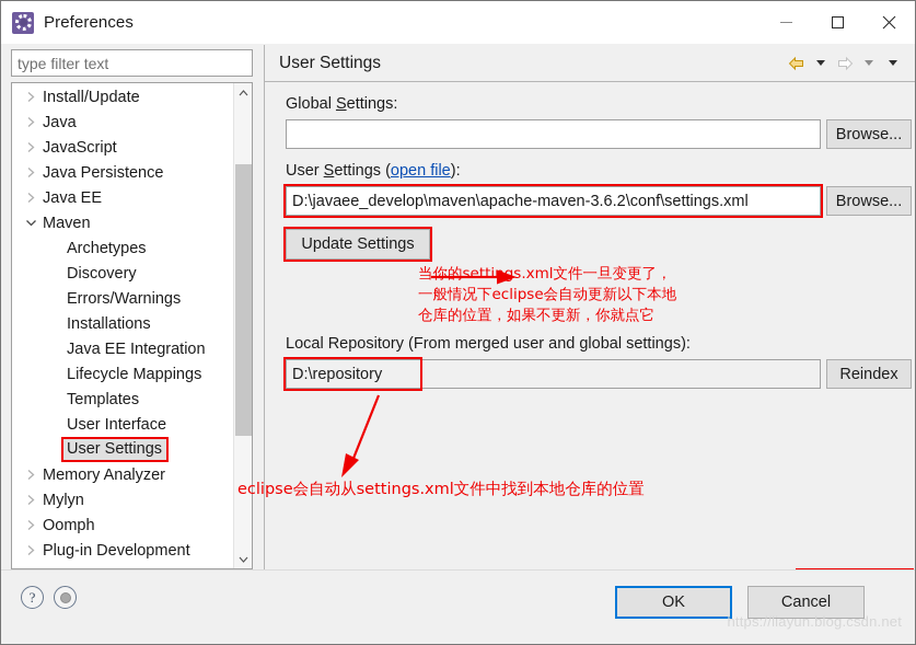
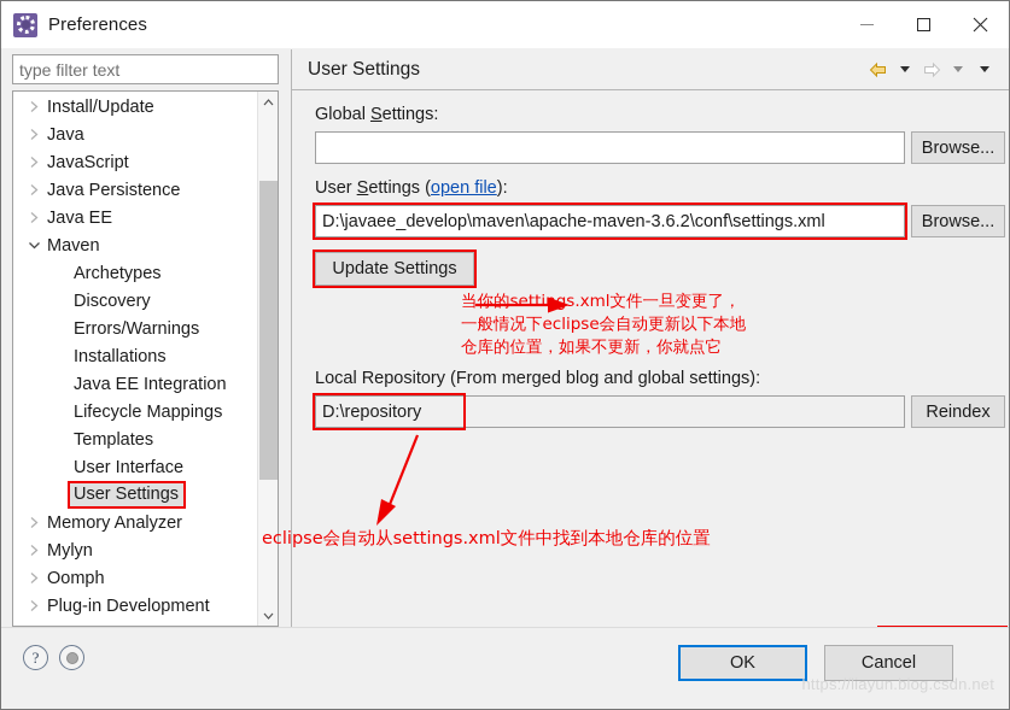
  Preferences
  type filter text
  Install/Update
  Java
  JavaScript
  Java Persistence
  Java EE
  Maven
  Archetypes
  Discovery
  Errors/Warnings
  Installations
  Java EE Integration
  Lifecycle Mappings
  Templates
  User Interface
  User Settings
  Memory Analyzer
  Mylyn
  Oomph
  Plug-in Development
  User Settings
  Global Settings:
  Browse...
  User Settings (open file):
  D:\javaee_develop\maven\apache-maven-3.6.2\conf\settings.xml
  Browse...
  Update Settings
  当你的settings.xml文件一旦变更了，
  一般情况下eclipse会自动更新以下本地
  仓库的位置，如果不更新，你就点它
- Local Repository (From merged user and global settings):
+ Local Repository (From merged blog and global settings):
  D:\repository
  Reindex
  eclipse会自动从settings.xml文件中找到本地仓库的位置
  ?
  OK
  Cancel
  https://liayun.blog.csdn.net
